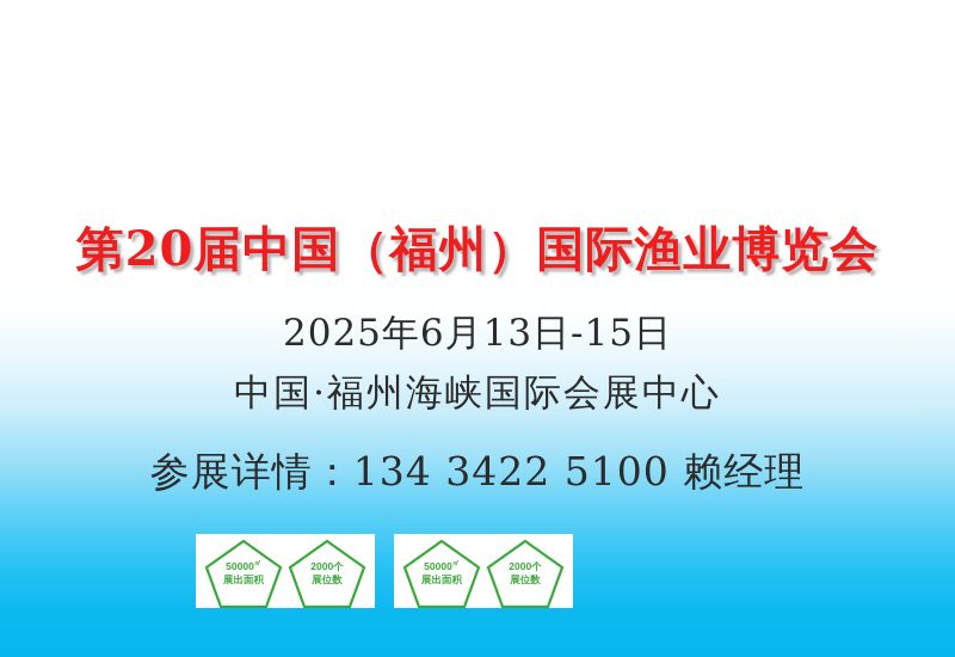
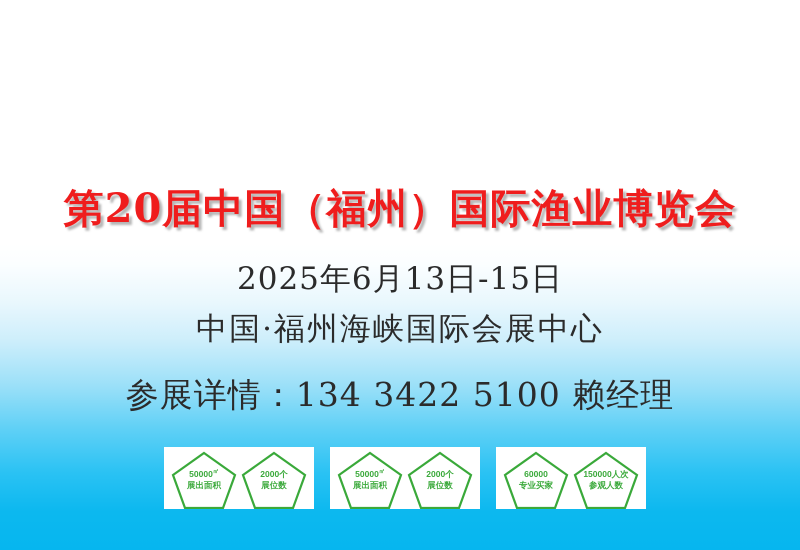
  第20届中国（福州）国际渔业博览会
  2025年6月13日-15日
  中国·福州海峡国际会展中心
  参展详情：134 3422 5100 赖经理
  50000
  展出面积
  2000个
  展位数
  50000
  展出面积
  2000个
  展位数
+ 60000
+ 专业买家
+ 150000人次
+ 参观人数
